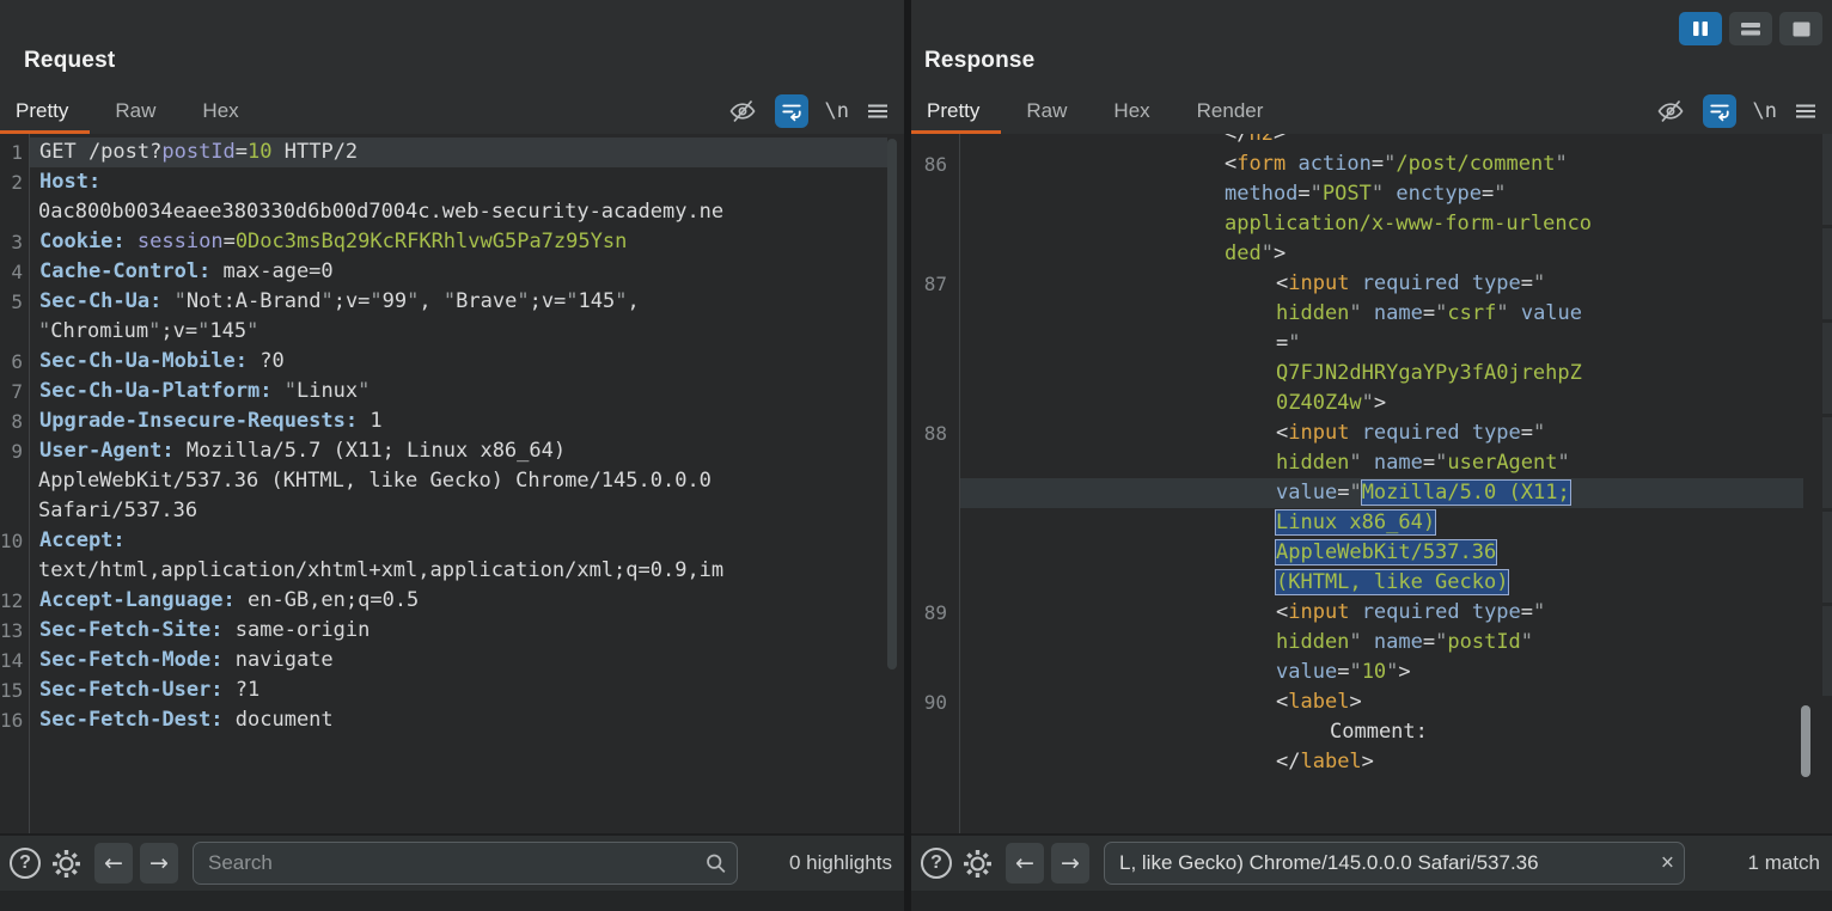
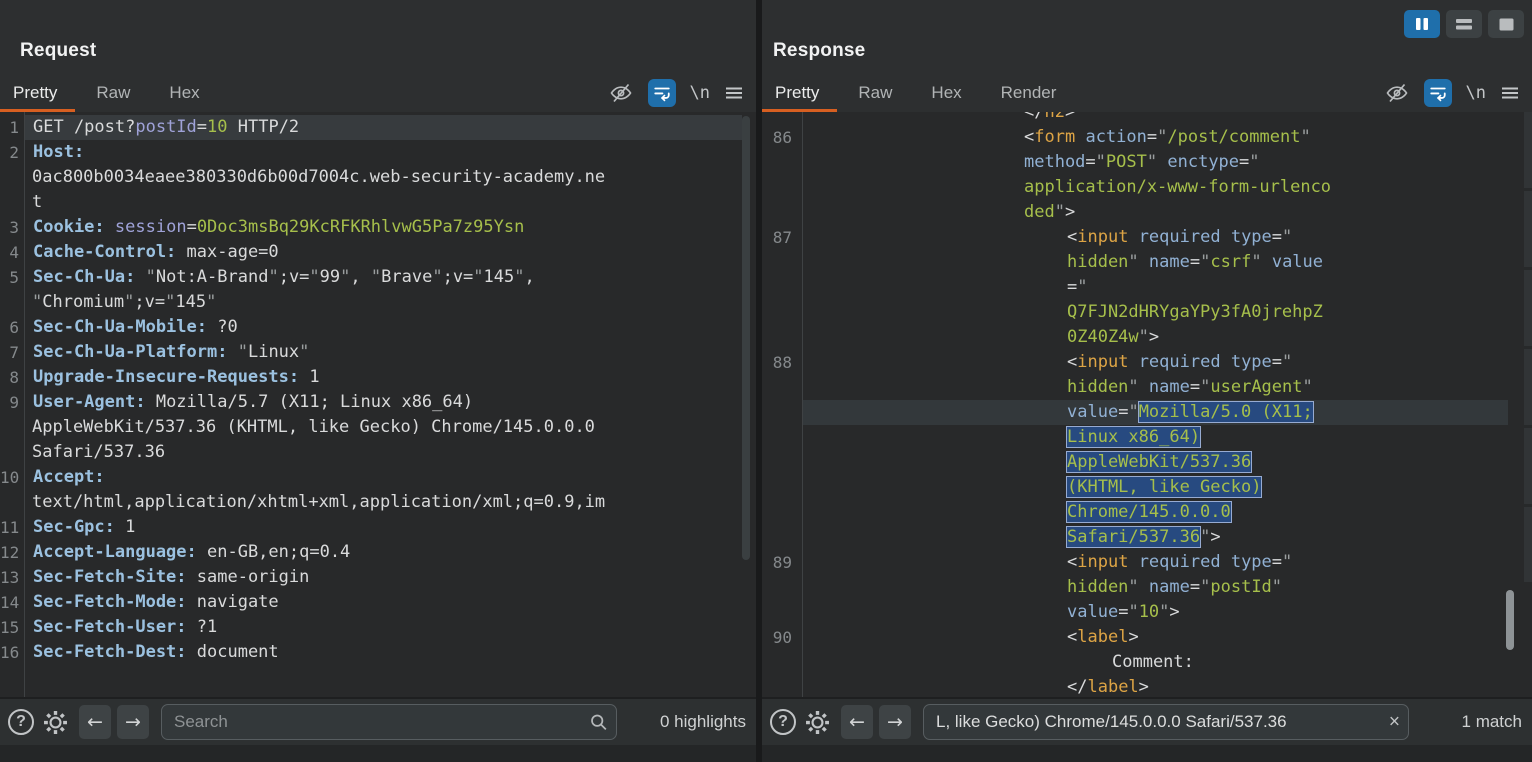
  Request
  Pretty
  Raw
  Hex
  \n
  1
  GET /post?postId=10 HTTP/2
  2
  Host:
  0ac800b0034eaee380330d6b00d7004c.web-security-academy.ne
+ t
  3
  Cookie: session=0Doc3msBq29KcRFKRhlvwG5Pa7z95Ysn
  4
  Cache-Control: max-age=0
  5
  Sec-Ch-Ua: "Not:A-Brand";v="99", "Brave";v="145",
  "Chromium";v="145"
  6
  Sec-Ch-Ua-Mobile: ?0
  7
  Sec-Ch-Ua-Platform: "Linux"
  8
  Upgrade-Insecure-Requests: 1
  9
  User-Agent: Mozilla/5.7 (X11; Linux x86_64)
  AppleWebKit/537.36 (KHTML, like Gecko) Chrome/145.0.0.0
  Safari/537.36
  10
  Accept:
  text/html,application/xhtml+xml,application/xml;q=0.9,im
+ 11
+ Sec-Gpc: 1
  12
- Accept-Language: en-GB,en;q=0.5
+ Accept-Language: en-GB,en;q=0.4
  13
  Sec-Fetch-Site: same-origin
  14
  Sec-Fetch-Mode: navigate
  15
  Sec-Fetch-User: ?1
  16
  Sec-Fetch-Dest: document
  ?
  ←
  →
  Search
  0 highlights
  Response
  Pretty
  Raw
  Hex
  Render
  \n
  </h2>
  86
  <form action="/post/comment"
  method="POST" enctype="
  application/x-www-form-urlenco
  ded">
  87
  <input required type="
  hidden" name="csrf" value
  ="
  Q7FJN2dHRYgaYPy3fA0jrehpZ
  0Z40Z4w">
  88
  <input required type="
  hidden" name="userAgent"
  value="Mozilla/5.0 (X11;
  Linux x86_64)
  AppleWebKit/537.36
  (KHTML, like Gecko)
+ Chrome/145.0.0.0
+ Safari/537.36">
  89
  <input required type="
  hidden" name="postId"
  value="10">
  90
  <label>
  Comment:
  </label>
  ?
  ←
  →
  L, like Gecko) Chrome/145.0.0.0 Safari/537.36
  ×
  1 match
